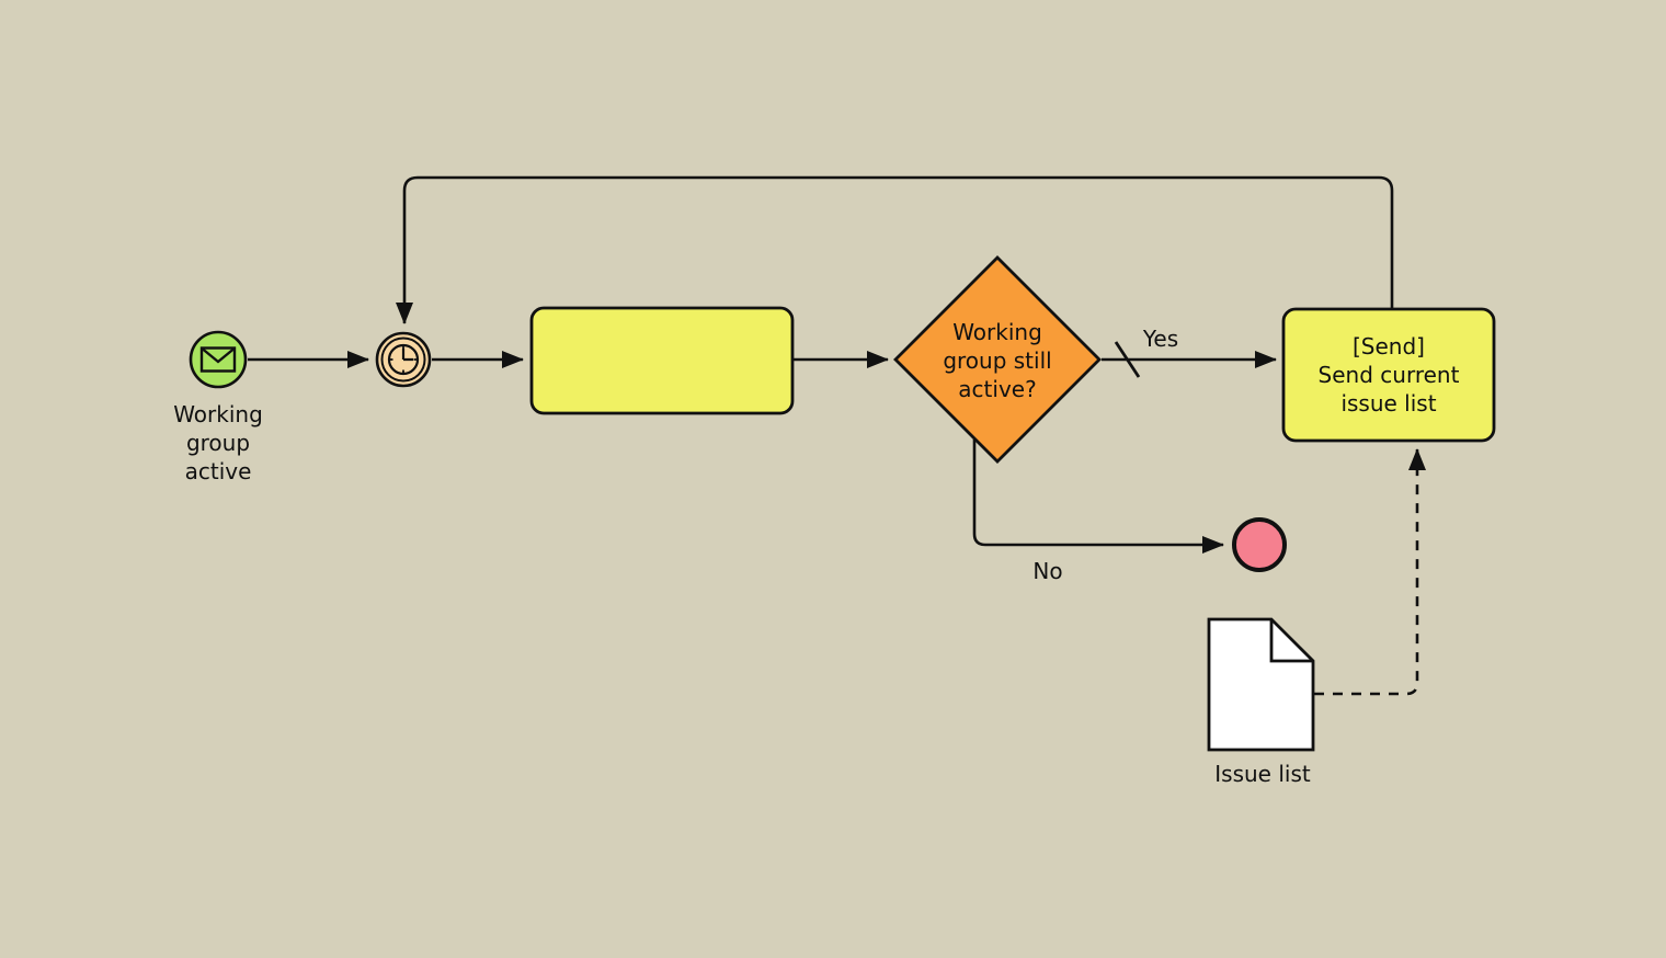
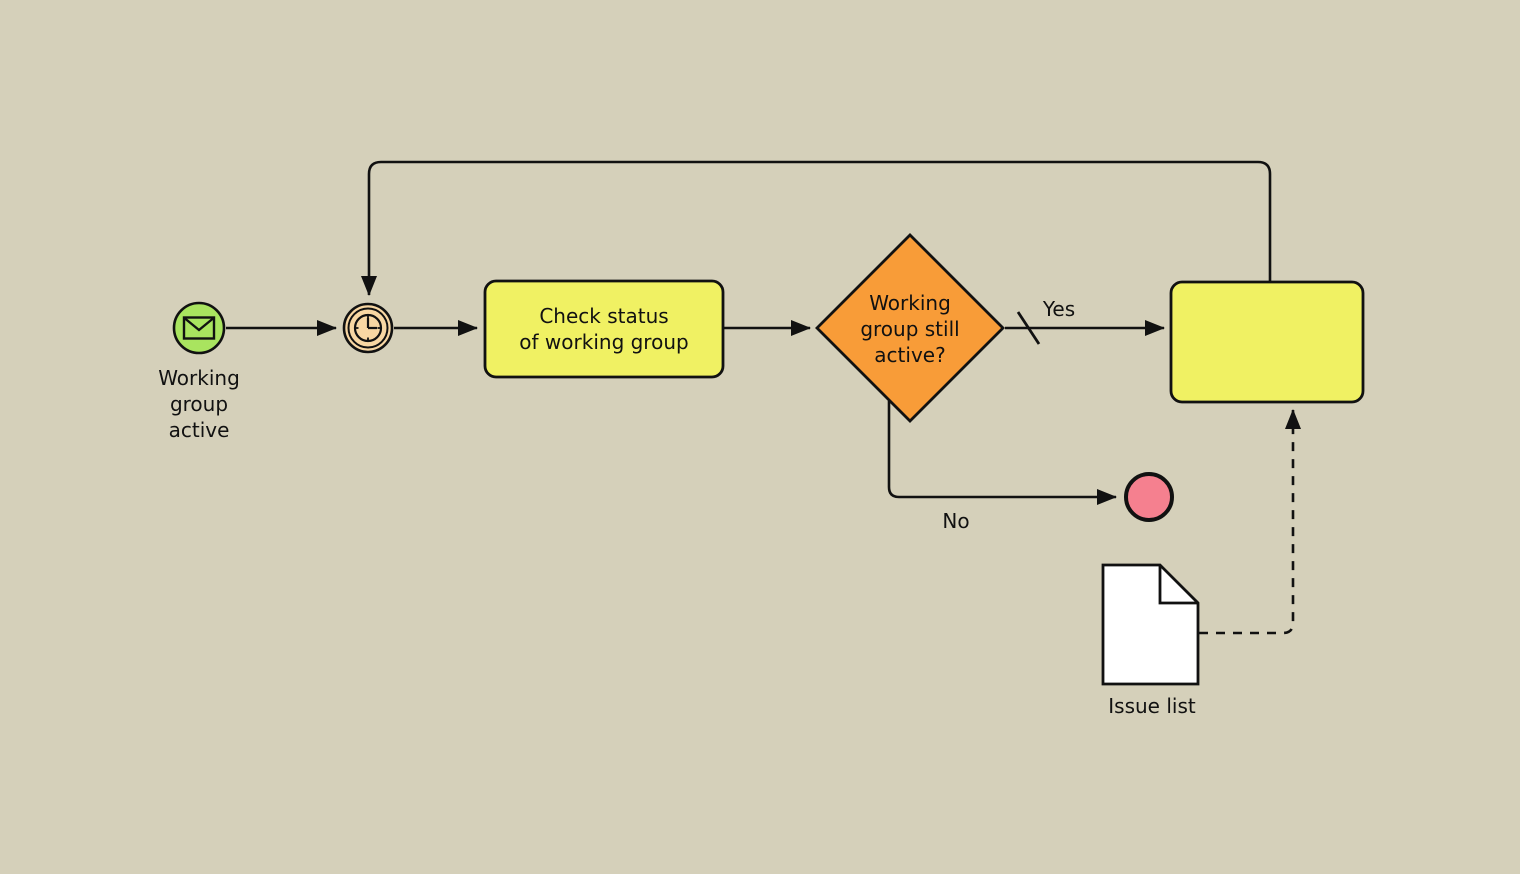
  Working
  group
  active
+ Check status
+ of working group
  Working
  group still
  active?
  Yes
- [Send]
- Send current
- issue list
  No
  Issue list
